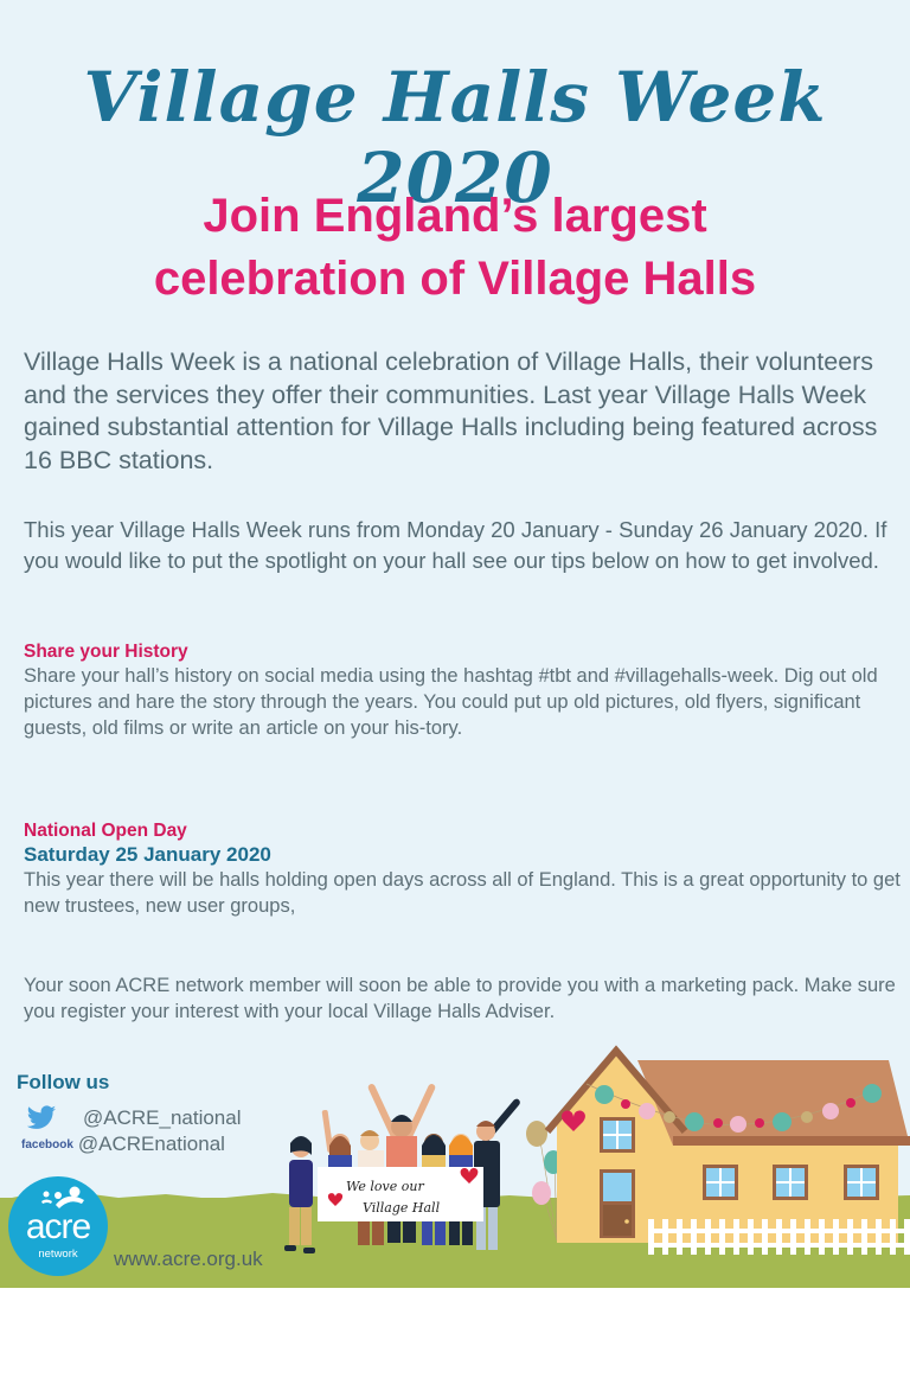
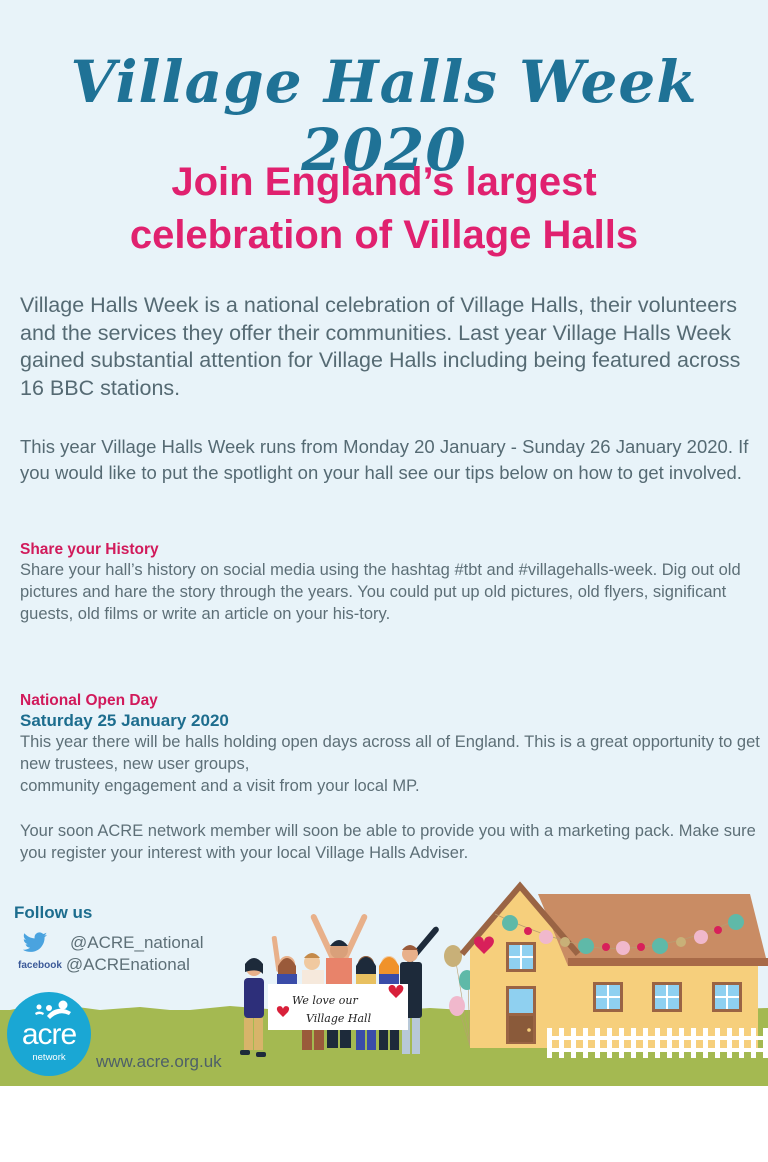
  Village Halls Week 2020
  Join England’s largest
  celebration of Village Halls
  Village Halls Week is a national celebration of Village Halls, their volunteers and the services they offer their communities. Last year Village Halls Week gained substantial attention for Village Halls including being featured across 16 BBC stations.
  This year Village Halls Week runs from Monday 20 January - Sunday 26 January 2020. If you would like to put the spotlight on your hall see our tips below on how to get involved.
  Share your History
  Share your hall’s history on social media using the hashtag #tbt and #villagehalls-week. Dig out old pictures and hare the story through the years. You could put up old pictures, old flyers, significant guests, old films or write an article on your his-tory.
  National Open Day
  Saturday 25 January 2020
  This year there will be halls holding open days across all of England. This is a great opportunity to get new trustees, new user groups,
+ community engagement and a visit from your local MP.
  Your soon ACRE network member will soon be able to provide you with a marketing pack. Make sure you register your interest with your local Village Halls Adviser.
  Follow us
  @ACRE_national
  facebook
  @ACREnational
  We love our
  Village Hall
  acre
  network
  www.acre.org.uk
